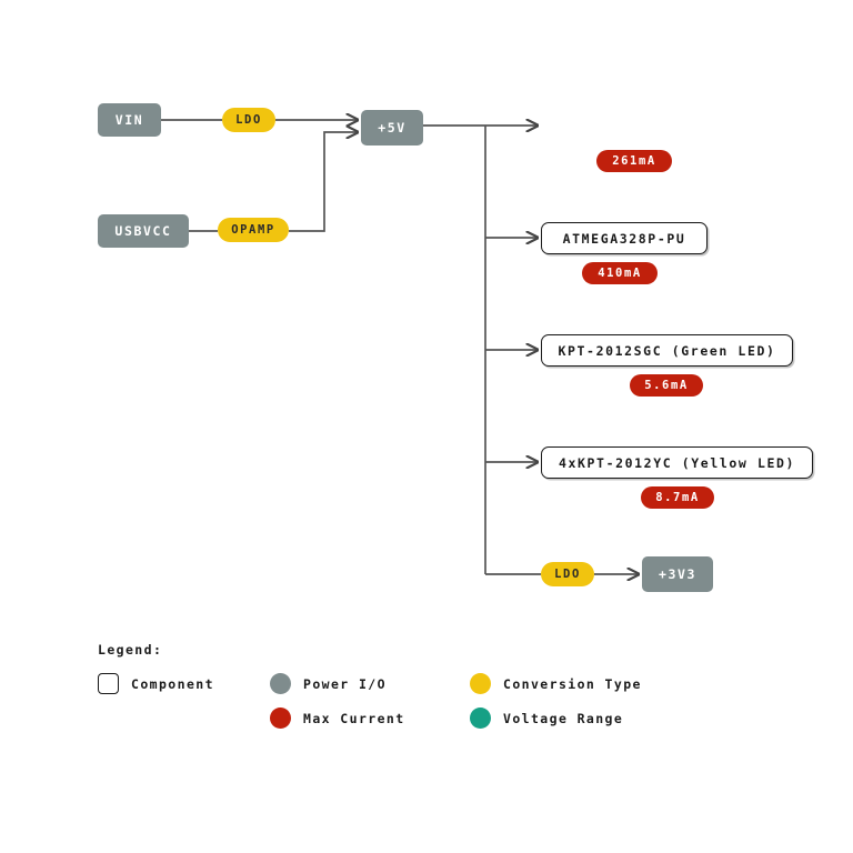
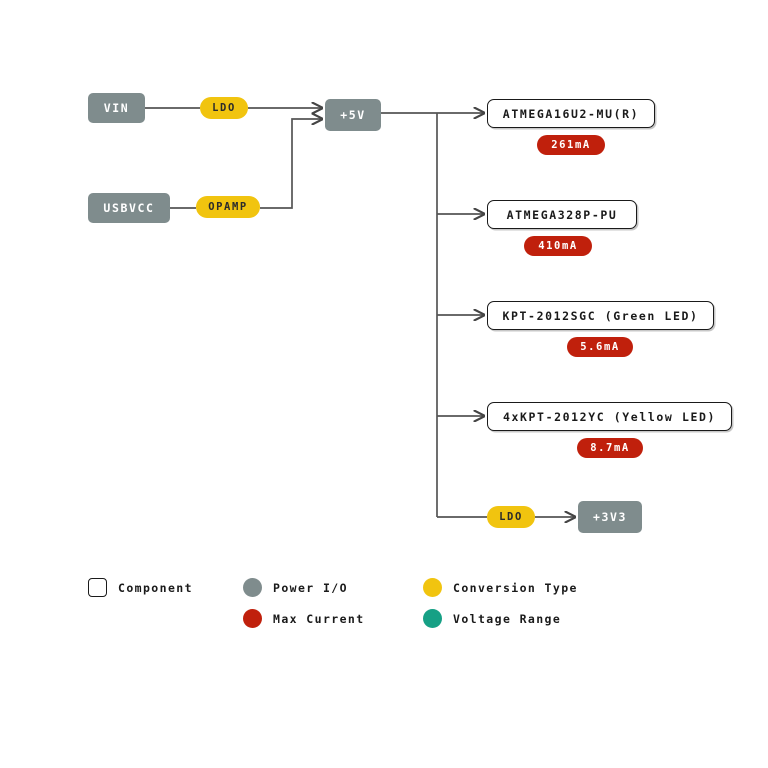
  VIN
  USBVCC
  LDO
  OPAMP
  LDO
  +5V
  +3V3
+ ATMEGA16U2-MU(R)
  261mA
  ATMEGA328P-PU
  410mA
  KPT-2012SGC (Green LED)
  5.6mA
  4xKPT-2012YC (Yellow LED)
  8.7mA
- Legend:
  Component
  Power I/O
  Conversion Type
  Max Current
  Voltage Range
